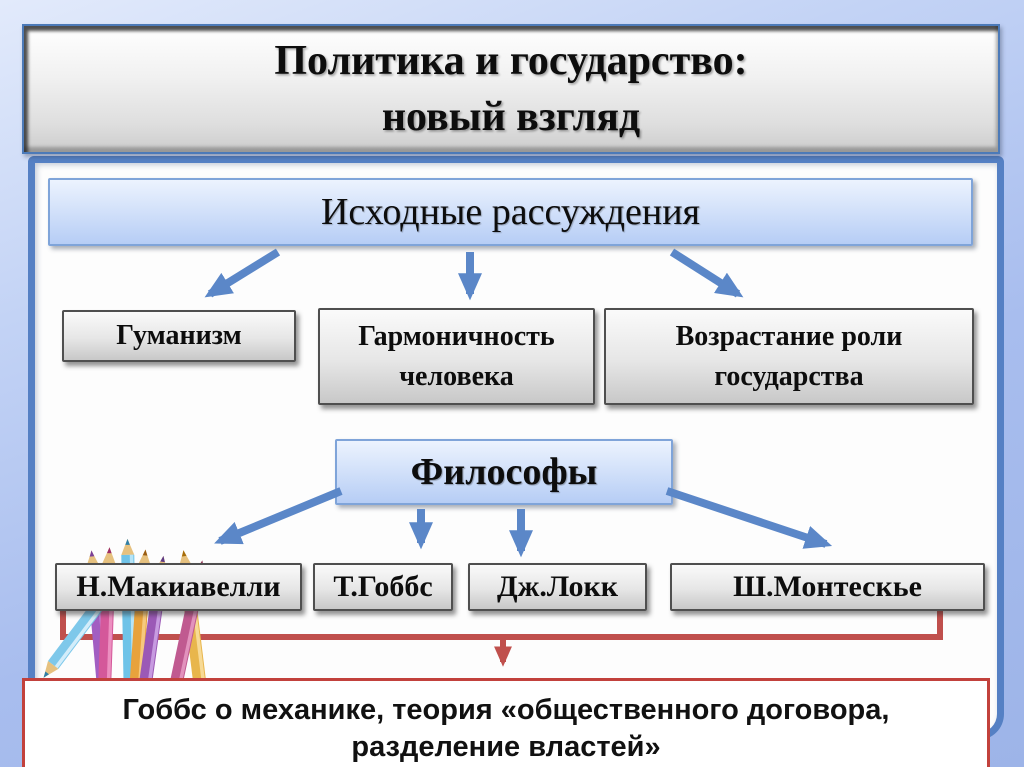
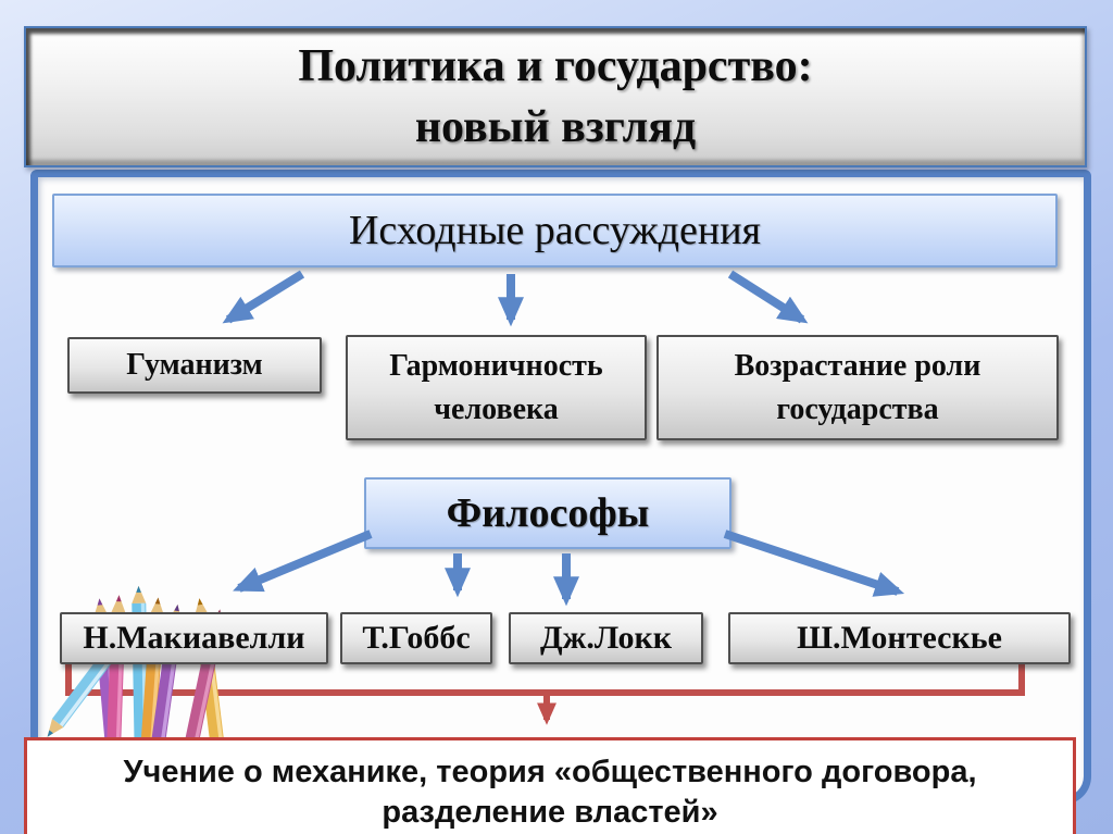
  Политика и государство:
  новый взгляд
  Исходные рассуждения
  Гуманизм
  Гармоничность человека
  Возрастание роли государства
  Философы
  Н.Макиавелли
  Т.Гоббс
  Дж.Локк
  Ш.Монтескье
- Гоббс о механике, теория «общественного договора,
+ Учение о механике, теория «общественного договора,
  разделение властей»
